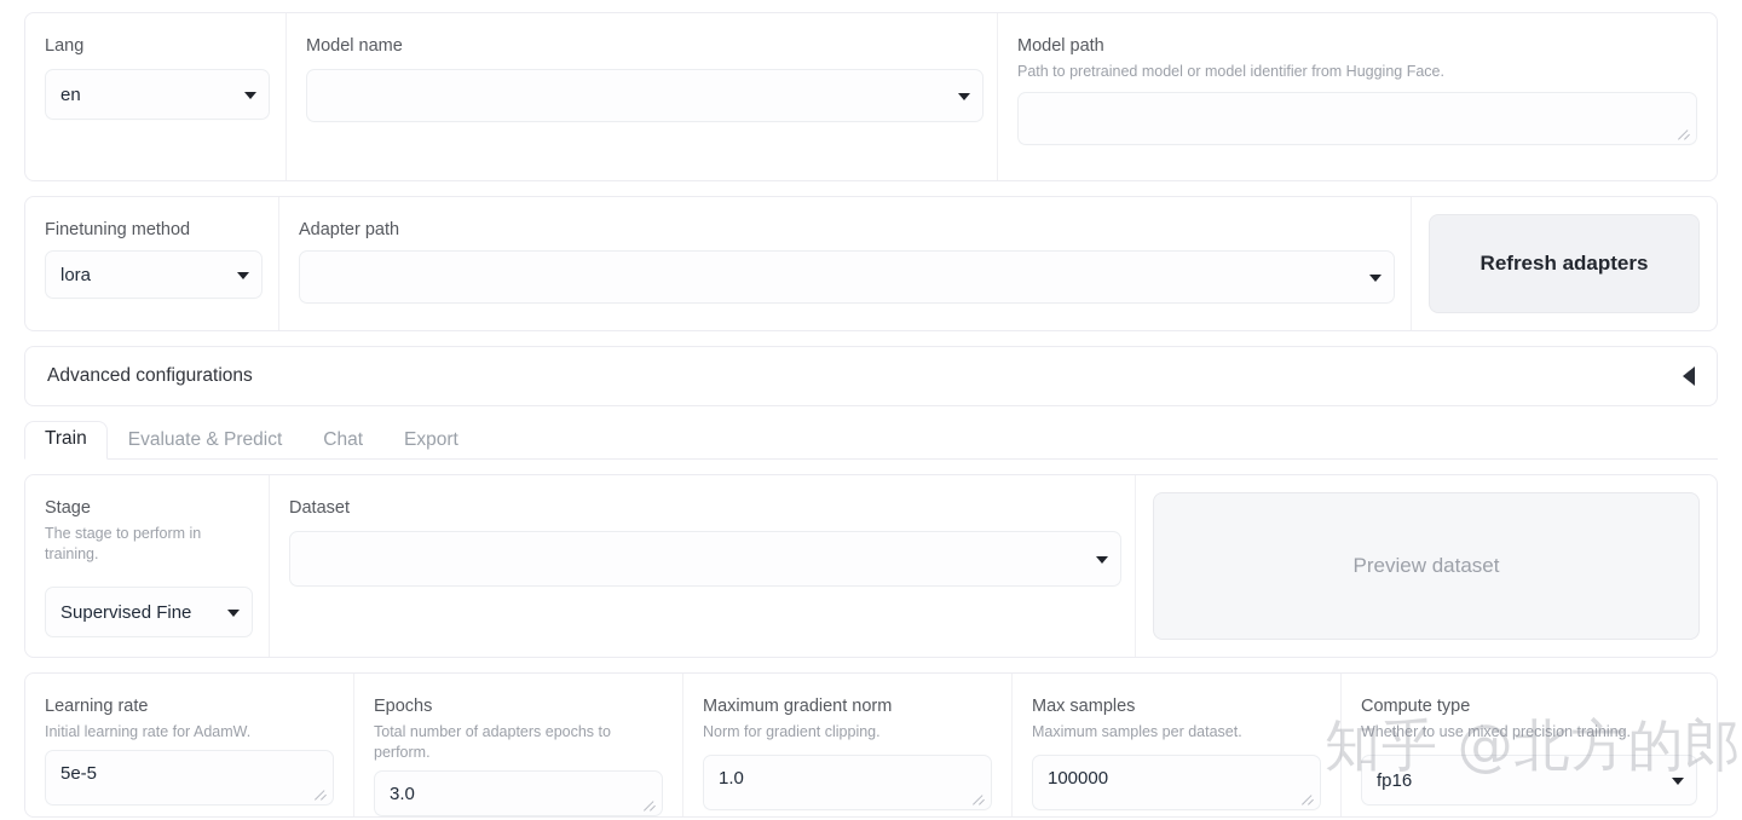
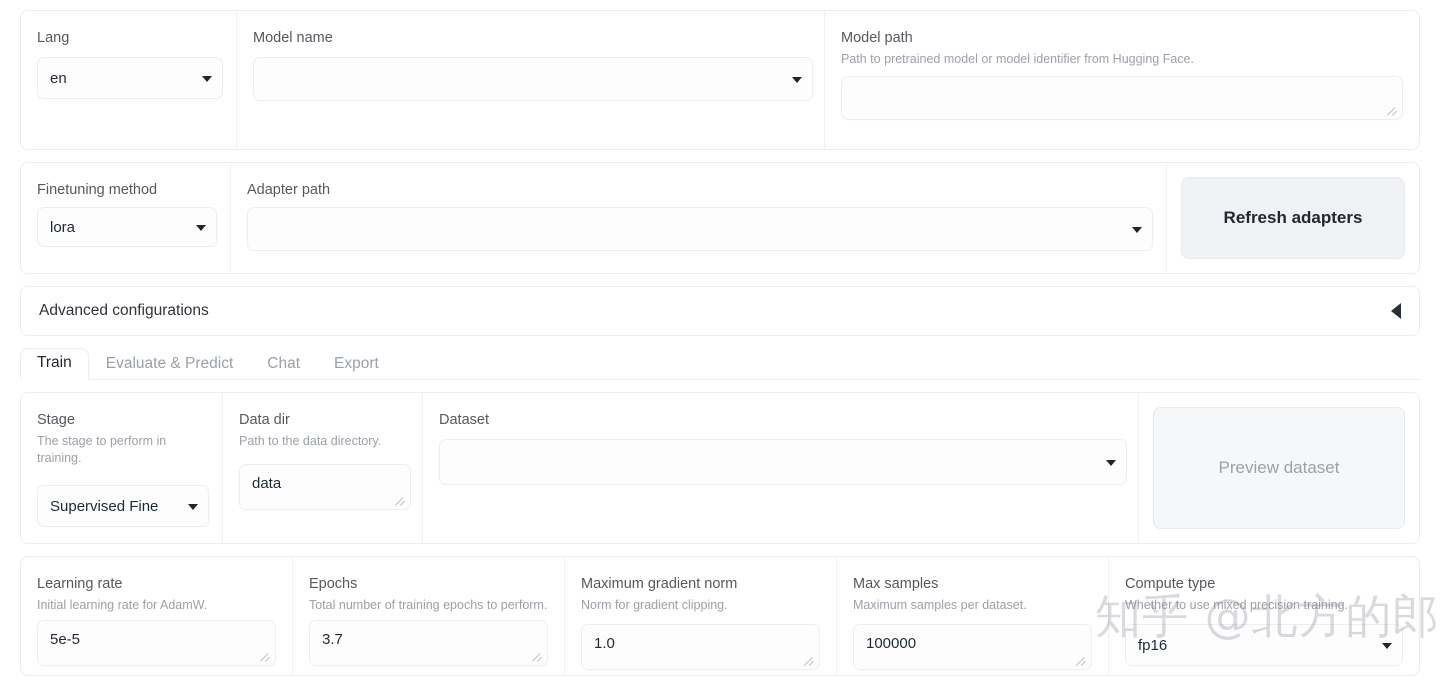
  Lang
  en
  Model name
  Model path
  Path to pretrained model or model identifier from Hugging Face.
  Finetuning method
  lora
  Adapter path
  Refresh adapters
  Advanced configurations
  Train
  Evaluate & Predict
  Chat
  Export
  Stage
  The stage to perform in training.
  Supervised Fine
+ Data dir
+ Path to the data directory.
+ data
  Dataset
  Preview dataset
  Learning rate
  Initial learning rate for AdamW.
  5e-5
  Epochs
- Total number of adapters epochs to perform.
+ Total number of training epochs to perform.
- 3.0
+ 3.7
  Maximum gradient norm
  Norm for gradient clipping.
  1.0
  Max samples
  Maximum samples per dataset.
  100000
  Compute type
  Whether to use mixed precision training.
  fp16
  知乎 @北方的郎
